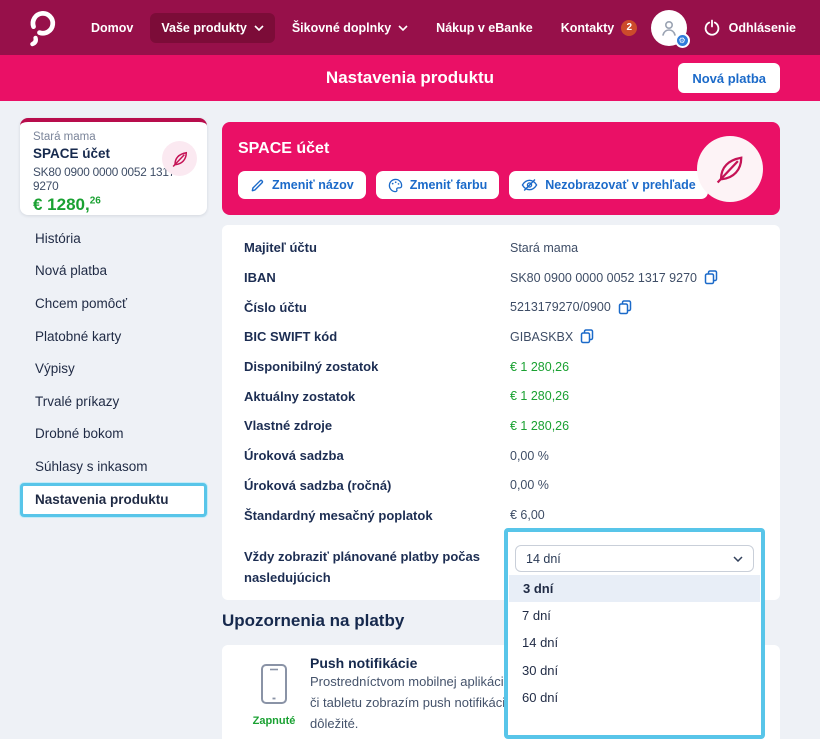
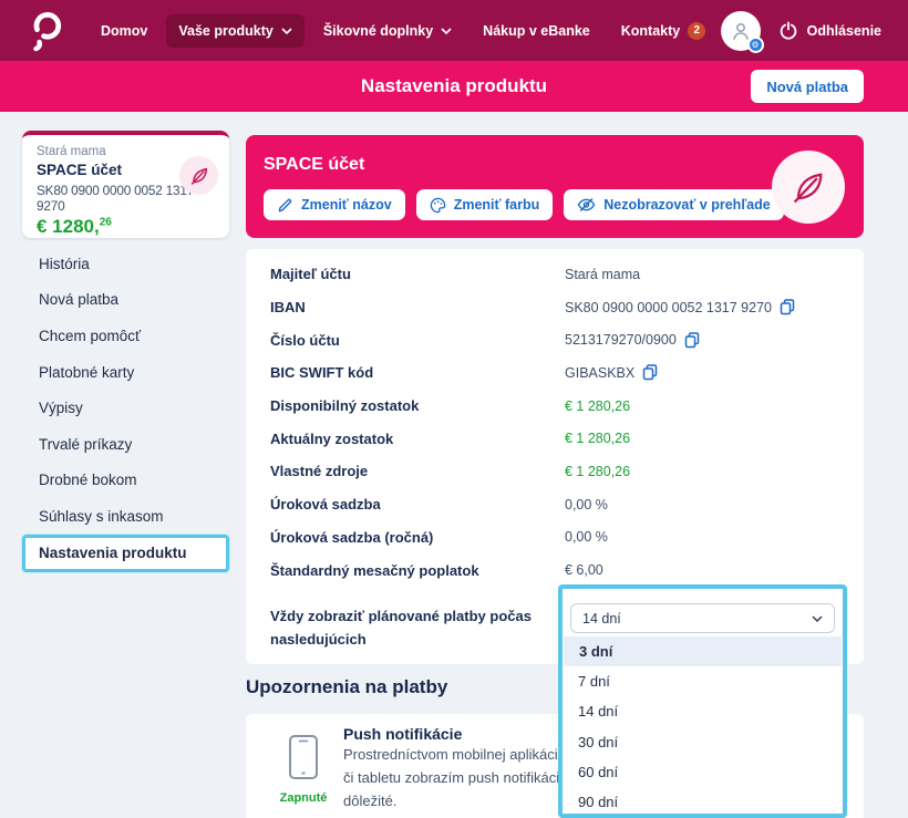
  Domov
  Vaše produkty
  Šikovné doplnky
  Nákup v eBanke
  Kontakty
  2
  ⚙
  Odhlásenie
  Nastavenia produktu
  Nová platba
  Stará mama
  SPACE účet
  SK80 0900 0000 0052 131 9270
  € 1280,26
  História
  Nová platba
  Chcem pomôcť
  Platobné karty
  Výpisy
  Trvalé príkazy
  Drobné bokom
  Súhlasy s inkasom
  Nastavenia produktu
  SPACE účet
  Zmeniť názov
  Zmeniť farbu
  Nezobrazovať v prehľade
  Majiteľ účtu
  Stará mama
  IBAN
  SK80 0900 0000 0052 1317 9270
  Číslo účtu
  5213179270/0900
  BIC SWIFT kód
  GIBASKBX
  Disponibilný zostatok
  € 1 280,26
  Aktuálny zostatok
  € 1 280,26
  Vlastné zdroje
  € 1 280,26
  Úroková sadzba
  0,00 %
  Úroková sadzba (ročná)
  0,00 %
  Štandardný mesačný poplatok
  € 6,00
  Vždy zobraziť plánované platby počas
  nasledujúcich
  Upozornenia na platby
  Zapnuté
  Push notifikácie
  Prostredníctvom mobilnej aplikáci
  či tabletu zobrazím push notifikác
  dôležité.
  14 dní
  3 dní
  7 dní
  14 dní
  30 dní
  60 dní
+ 90 dní
